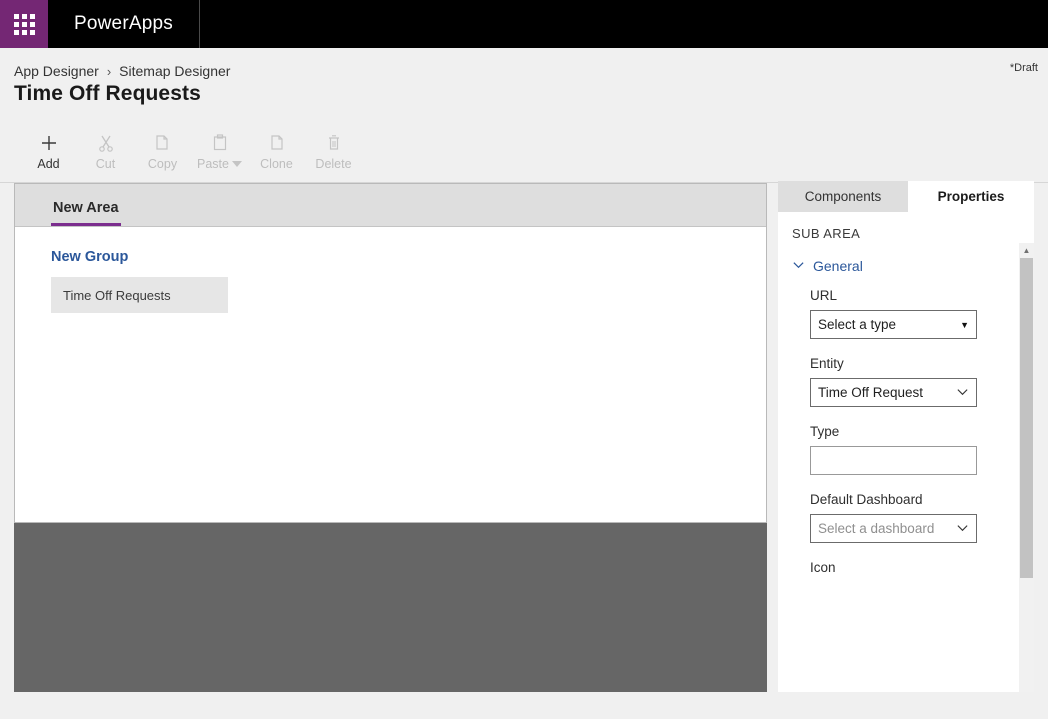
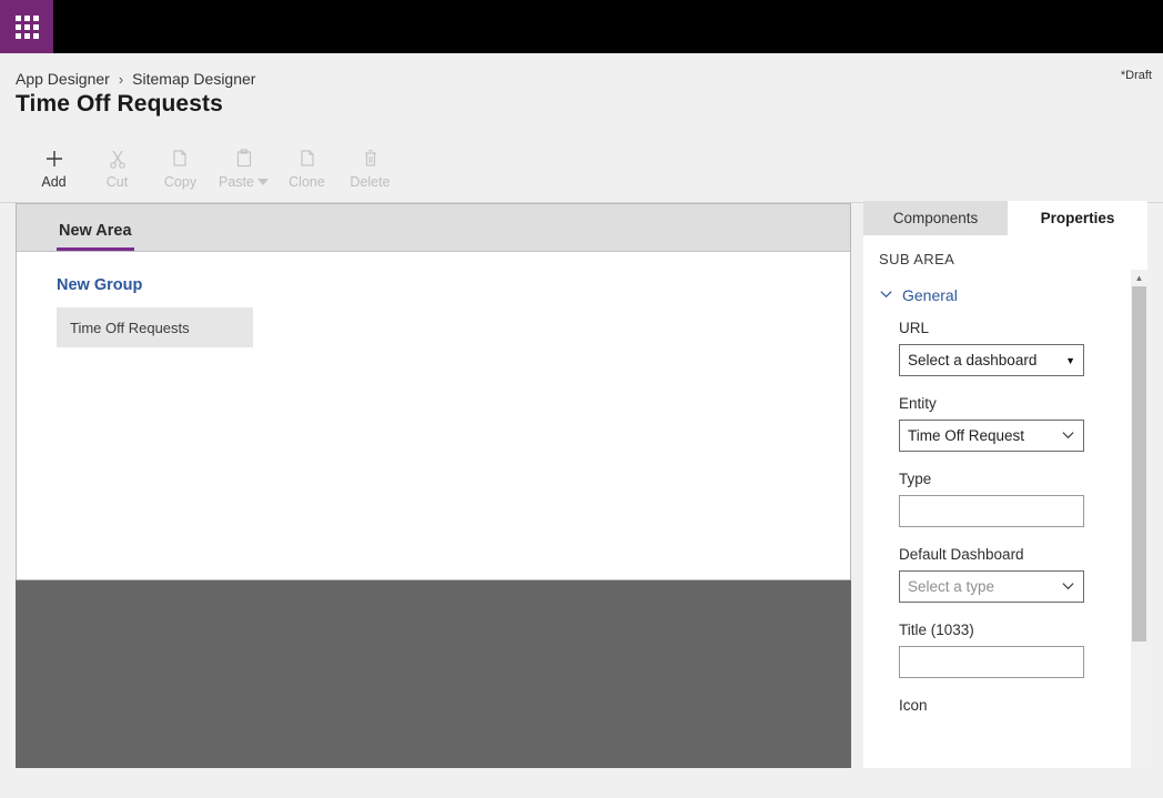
- PowerApps
  App Designer
  ›
  Sitemap Designer
  Time Off Requests
  *Draft
  Add
  Cut
  Copy
  Paste
  Clone
  Delete
  New Area
  New Group
  Time Off Requests
  Components
  Properties
  SUB AREA
  General
  URL
- Select a type
+ Select a dashboard
  ▼
  Entity
  Time Off Request
  Type
  Default Dashboard
- Select a dashboard
+ Select a type
+ Title (1033)
  Icon
  ▲
